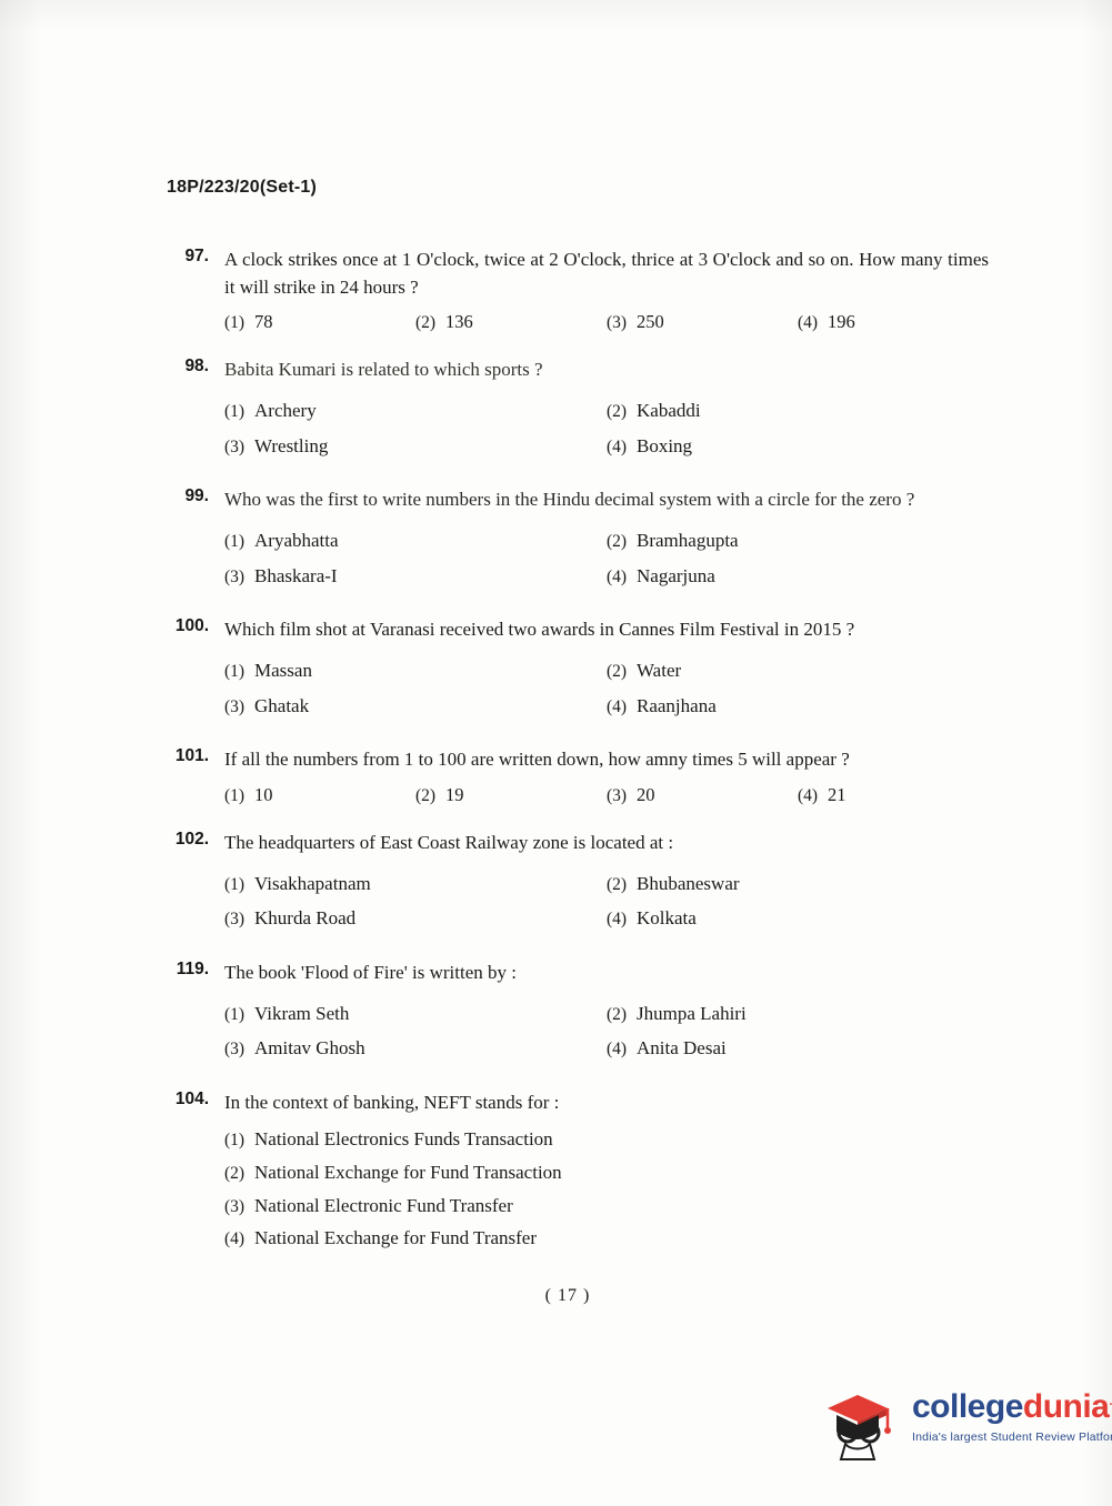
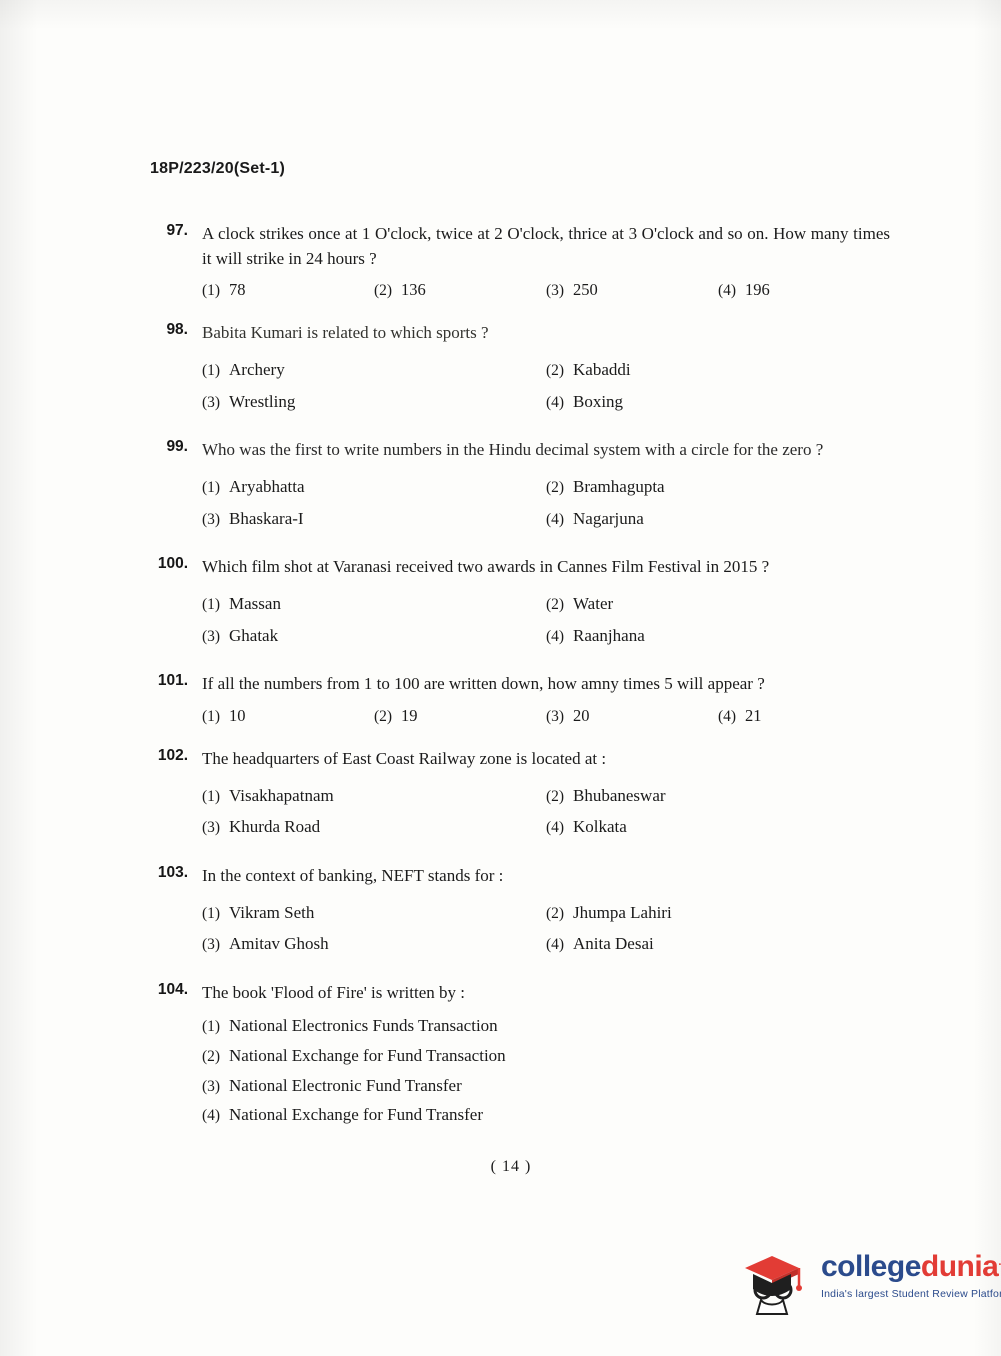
  18P/223/20(Set-1)
  97.
  A clock strikes once at 1 O'clock, twice at 2 O'clock, thrice at 3 O'clock and so on. How many times it will strike in 24 hours ?
  (1) 78
  (2) 136
  (3) 250
  (4) 196
  98.
  Babita Kumari is related to which sports ?
  (1) Archery
  (2) Kabaddi
  (3) Wrestling
  (4) Boxing
  99.
  Who was the first to write numbers in the Hindu decimal system with a circle for the zero ?
  (1) Aryabhatta
  (2) Bramhagupta
  (3) Bhaskara-I
  (4) Nagarjuna
  100.
  Which film shot at Varanasi received two awards in Cannes Film Festival in 2015 ?
  (1) Massan
  (2) Water
  (3) Ghatak
  (4) Raanjhana
  101.
  If all the numbers from 1 to 100 are written down, how amny times 5 will appear ?
  (1) 10
  (2) 19
  (3) 20
  (4) 21
  102.
  The headquarters of East Coast Railway zone is located at :
  (1) Visakhapatnam
  (2) Bhubaneswar
  (3) Khurda Road
  (4) Kolkata
- 119.
+ 103.
- The book 'Flood of Fire' is written by :
+ In the context of banking, NEFT stands for :
  (1) Vikram Seth
  (2) Jhumpa Lahiri
  (3) Amitav Ghosh
  (4) Anita Desai
  104.
- In the context of banking, NEFT stands for :
+ The book 'Flood of Fire' is written by :
  (1) National Electronics Funds Transaction
  (2) National Exchange for Fund Transaction
  (3) National Electronic Fund Transfer
  (4) National Exchange for Fund Transfer
- ( 17 )
+ ( 14 )
  collegedunia.
  India's largest Student Review Platfo
